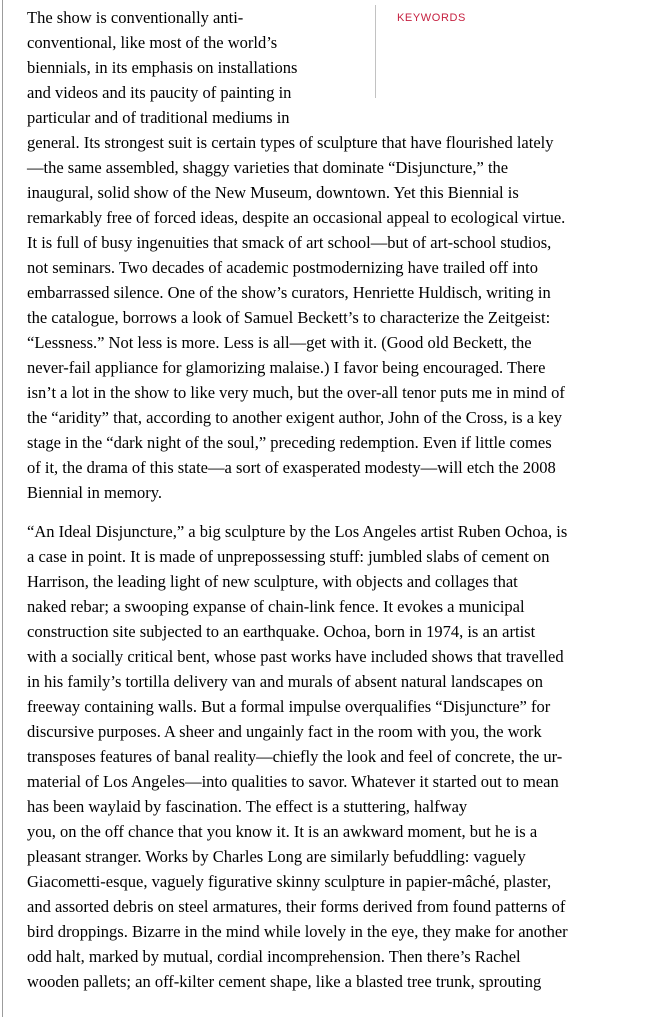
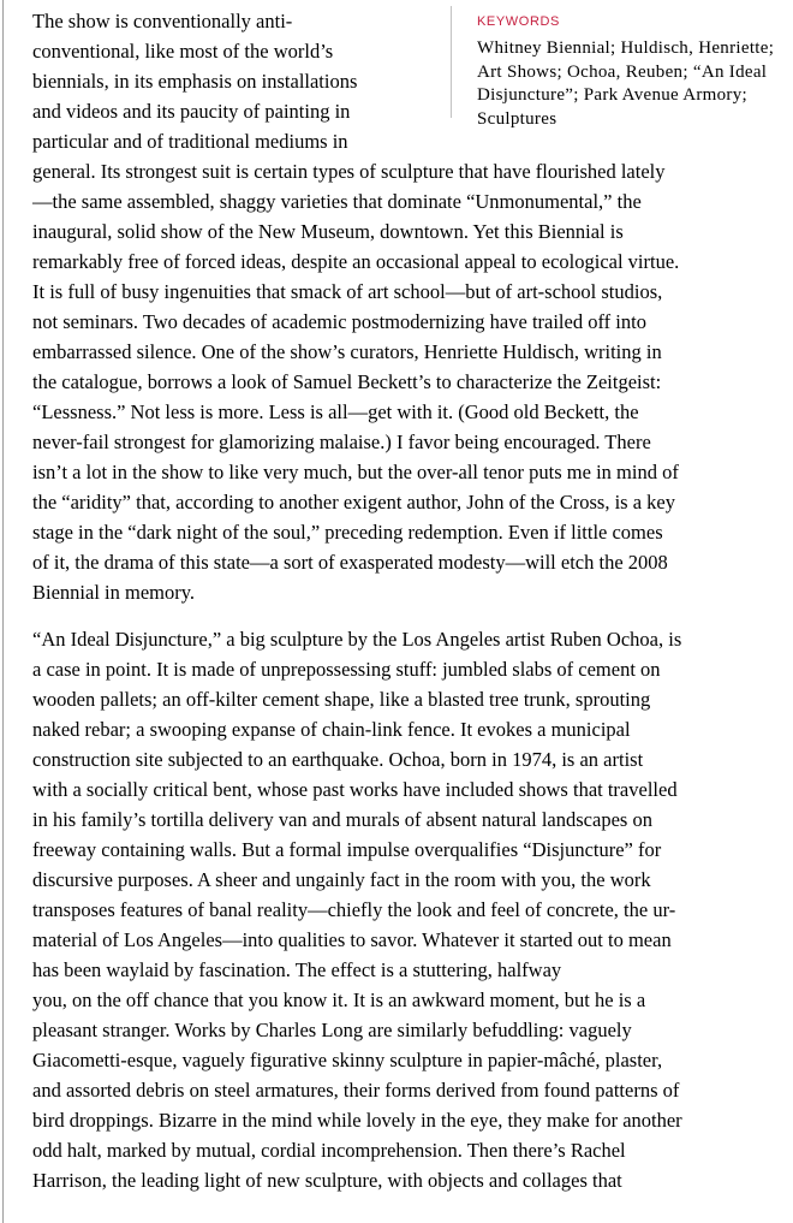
  The show is conventionally anti-
  conventional, like most of the world’s
  biennials, in its emphasis on installations
  and videos and its paucity of painting in
  particular and of traditional mediums in
  general. Its strongest suit is certain types of sculpture that have flourished lately
- —the same assembled, shaggy varieties that dominate “Disjuncture,” the
+ —the same assembled, shaggy varieties that dominate “Unmonumental,” the
  inaugural, solid show of the New Museum, downtown. Yet this Biennial is
  remarkably free of forced ideas, despite an occasional appeal to ecological virtue.
  It is full of busy ingenuities that smack of art school—but of art-school studios,
  not seminars. Two decades of academic postmodernizing have trailed off into
  embarrassed silence. One of the show’s curators, Henriette Huldisch, writing in
  the catalogue, borrows a look of Samuel Beckett’s to characterize the Zeitgeist:
  “Lessness.” Not less is more. Less is all—get with it. (Good old Beckett, the
- never-fail appliance for glamorizing malaise.) I favor being encouraged. There
+ never-fail strongest for glamorizing malaise.) I favor being encouraged. There
  isn’t a lot in the show to like very much, but the over-all tenor puts me in mind of
  the “aridity” that, according to another exigent author, John of the Cross, is a key
  stage in the “dark night of the soul,” preceding redemption. Even if little comes
  of it, the drama of this state—a sort of exasperated modesty—will etch the 2008
  Biennial in memory.
  “An Ideal Disjuncture,” a big sculpture by the Los Angeles artist Ruben Ochoa, is
  a case in point. It is made of unprepossessing stuff: jumbled slabs of cement on
- Harrison, the leading light of new sculpture, with objects and collages that
+ wooden pallets; an off-kilter cement shape, like a blasted tree trunk, sprouting
  naked rebar; a swooping expanse of chain-link fence. It evokes a municipal
  construction site subjected to an earthquake. Ochoa, born in 1974, is an artist
  with a socially critical bent, whose past works have included shows that travelled
  in his family’s tortilla delivery van and murals of absent natural landscapes on
  freeway containing walls. But a formal impulse overqualifies “Disjuncture” for
  discursive purposes. A sheer and ungainly fact in the room with you, the work
  transposes features of banal reality—chiefly the look and feel of concrete, the ur-
  material of Los Angeles—into qualities to savor. Whatever it started out to mean
  has been waylaid by fascination. The effect is a stuttering, halfway
  you, on the off chance that you know it. It is an awkward moment, but he is a
  pleasant stranger. Works by Charles Long are similarly befuddling: vaguely
  Giacometti-esque, vaguely figurative skinny sculpture in papier-mâché, plaster,
  and assorted debris on steel armatures, their forms derived from found patterns of
  bird droppings. Bizarre in the mind while lovely in the eye, they make for another
  odd halt, marked by mutual, cordial incomprehension. Then there’s Rachel
- wooden pallets; an off-kilter cement shape, like a blasted tree trunk, sprouting
+ Harrison, the leading light of new sculpture, with objects and collages that
  KEYWORDS
+ Whitney Biennial; Huldisch, Henriette;
+ Art Shows; Ochoa, Reuben; “An Ideal
+ Disjuncture”; Park Avenue Armory;
+ Sculptures
